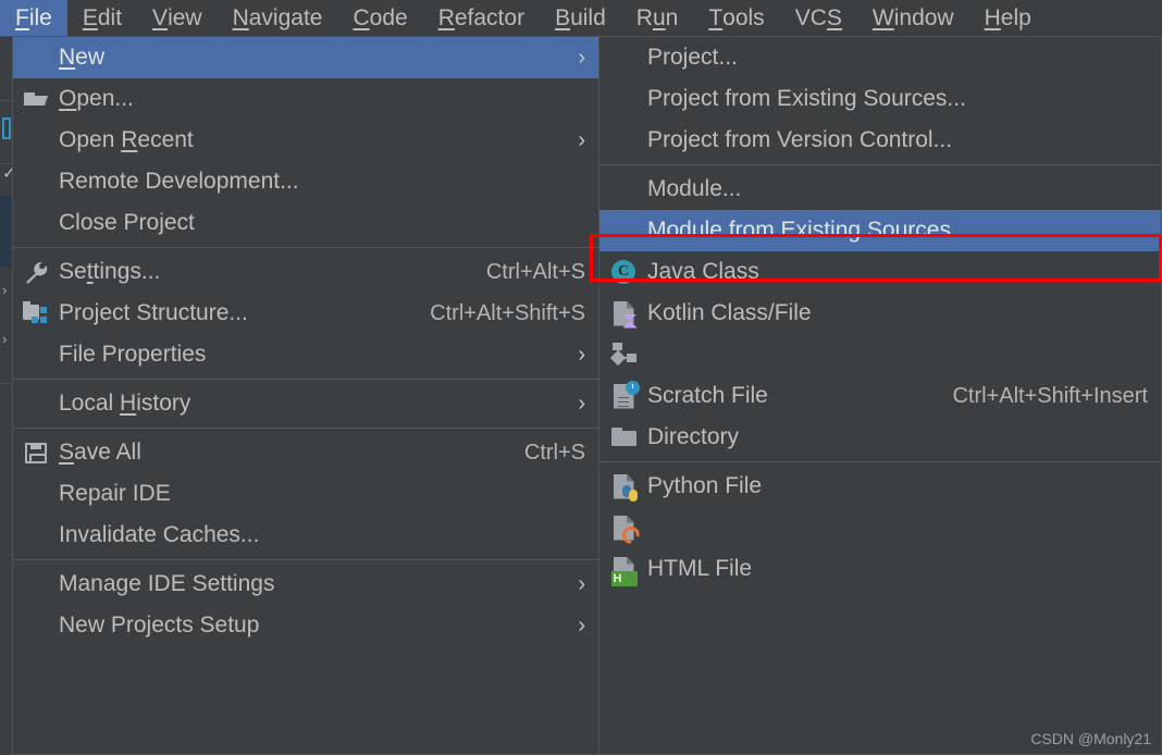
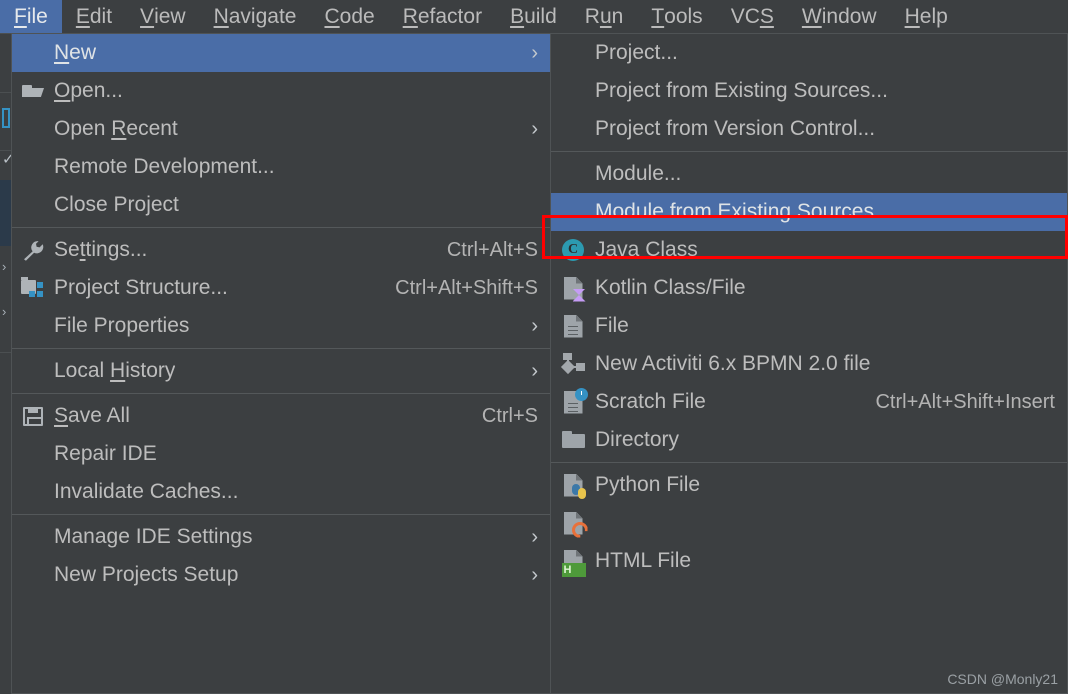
  ✓
  ›
  ›
  F
  ile
  E
  dit
  V
  iew
  N
  avigate
  C
  ode
  R
  efactor
  B
  uild
  R
  u
  n
  T
  ools
  VC
  S
  W
  indow
  H
  elp
  New
  ›
  Open...
  Open Recent
  ›
  Remote Development...
  Close Project
  Settings...
  Ctrl+Alt+S
  Project Structure...
  Ctrl+Alt+Shift+S
  File Properties
  ›
  Local History
  ›
  Save All
  Ctrl+S
  Repair IDE
  Invalidate Caches...
  Manage IDE Settings
  ›
  New Projects Setup
  ›
  Project...
  Project from Existing Sources...
  Project from Version Control...
  Module...
  Module from Existing Sources...
  C
  Java Class
  Kotlin Class/File
+ File
+ New Activiti 6.x BPMN 2.0 file
  Scratch File
  Ctrl+Alt+Shift+Insert
  Directory
  Python File
  H
  HTML File
  CSDN @Monly21
